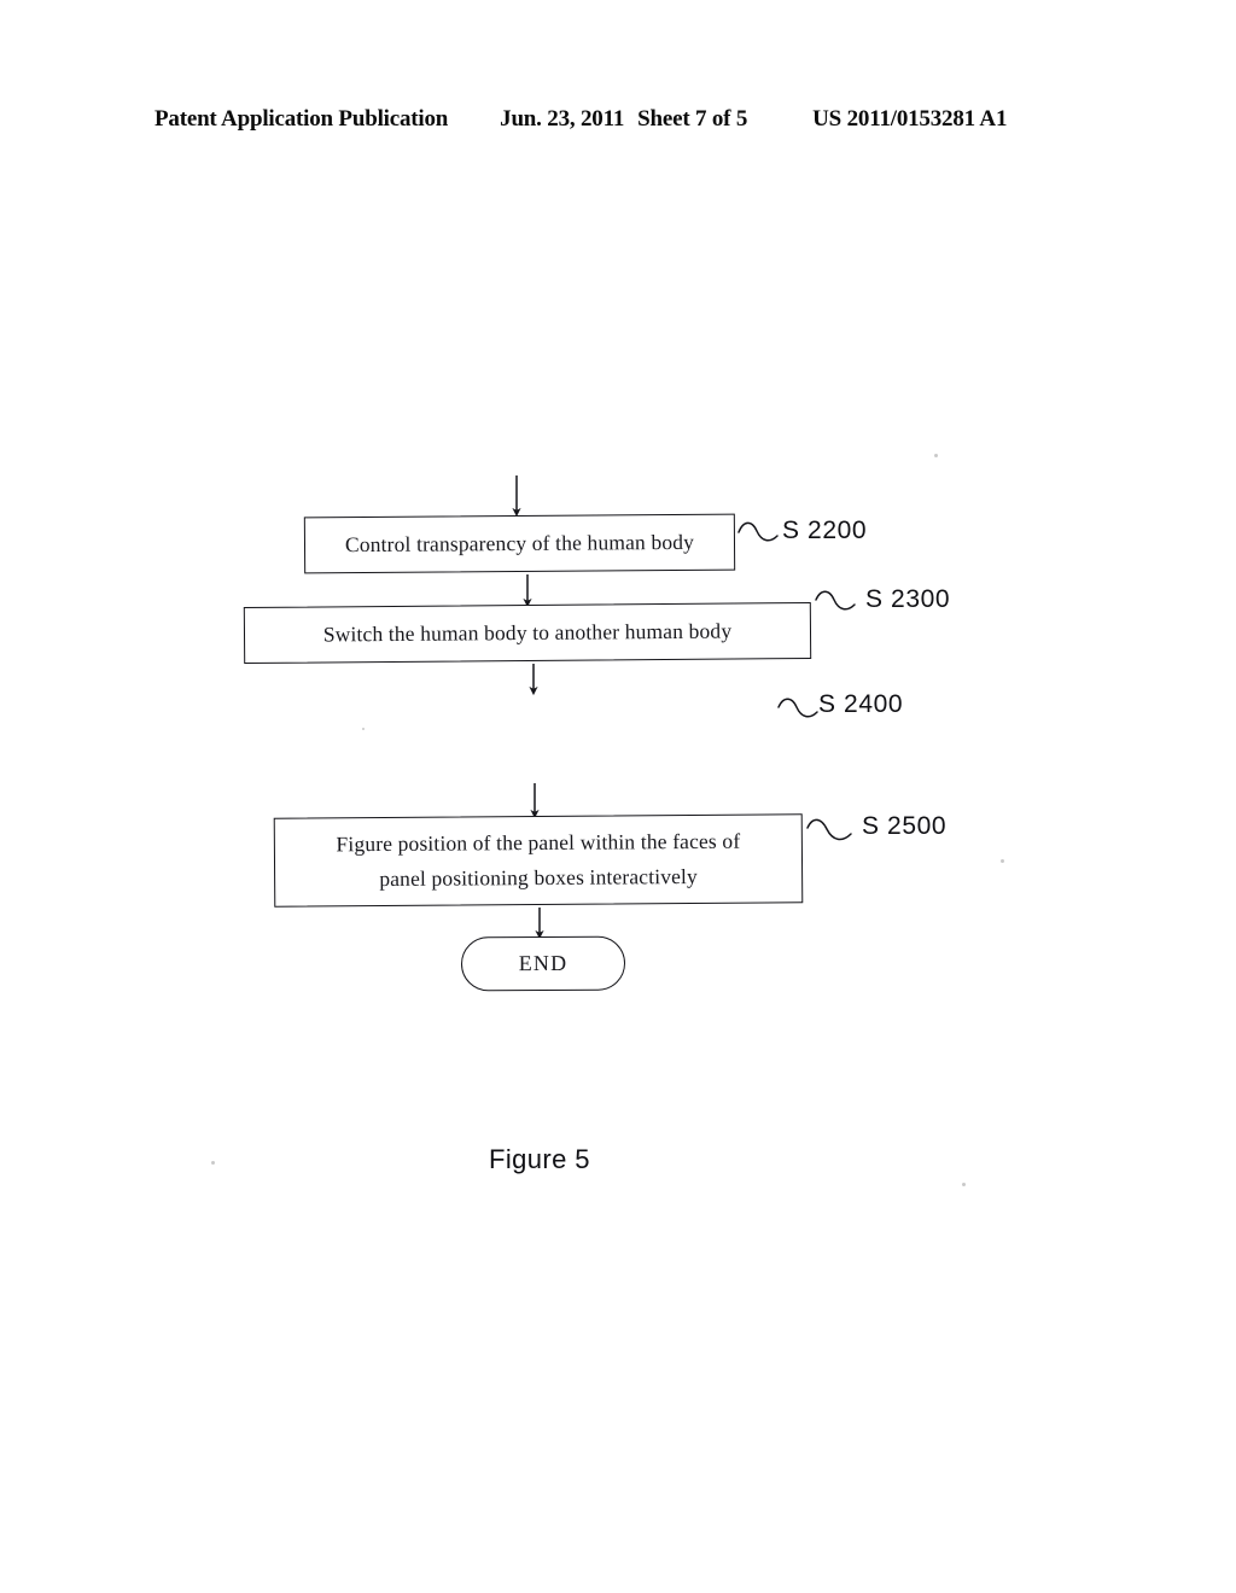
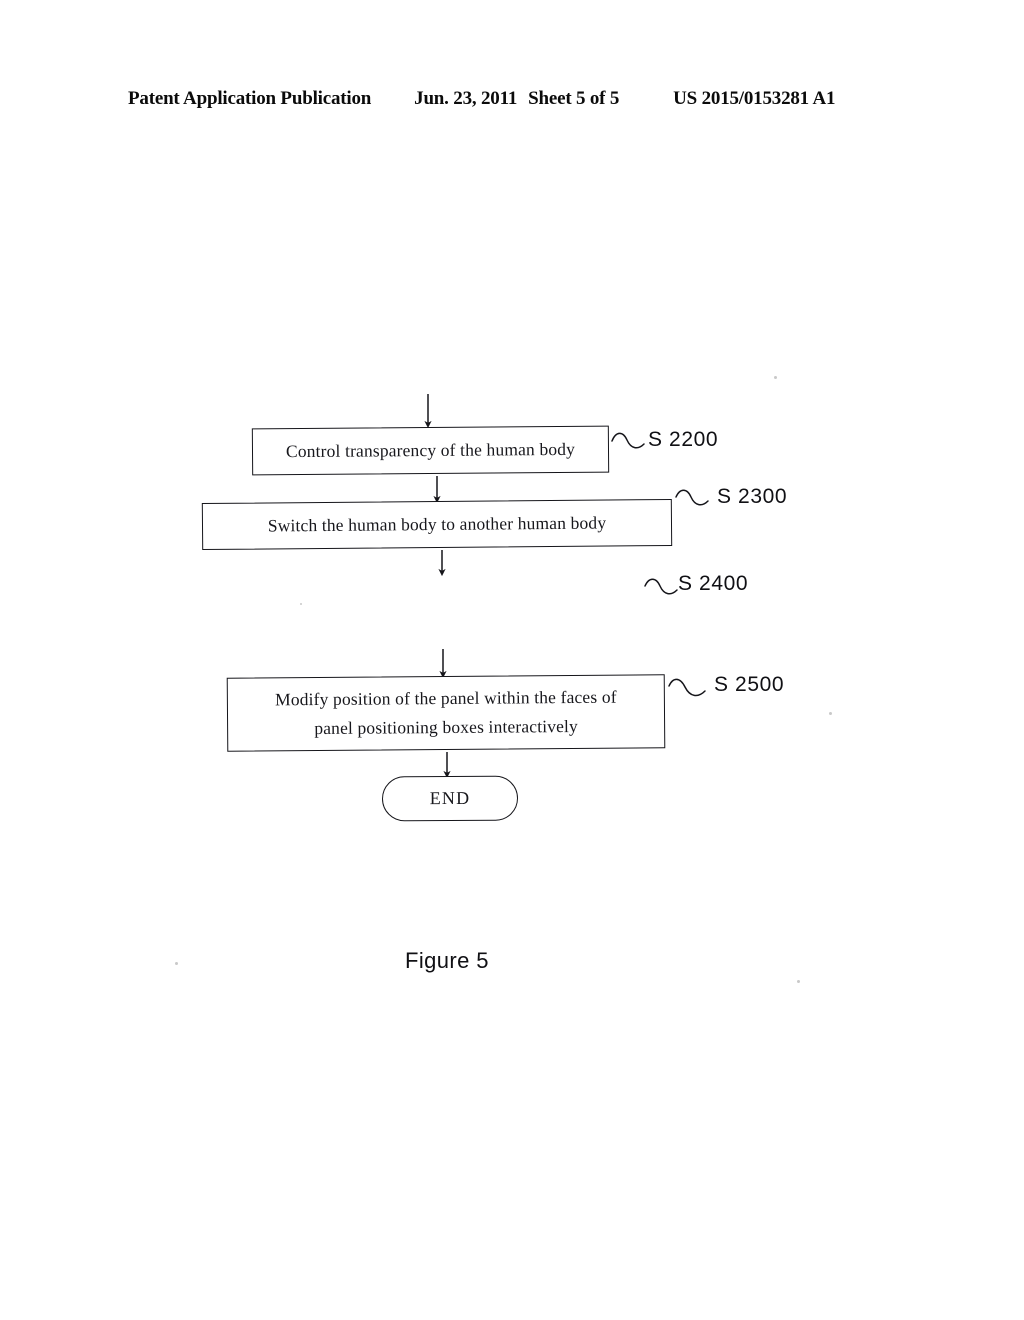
  Patent Application Publication
  Jun. 23, 2011
- Sheet 7 of 5
+ Sheet 5 of 5
- US 2011/0153281 A1
+ US 2015/0153281 A1
  Control transparency of the human body
  Switch the human body to another human body
- Figure position of the panel within the faces of
+ Modify position of the panel within the faces of
  panel positioning boxes interactively
  END
  S 2200
  S 2300
  S 2400
  S 2500
  Figure 5
